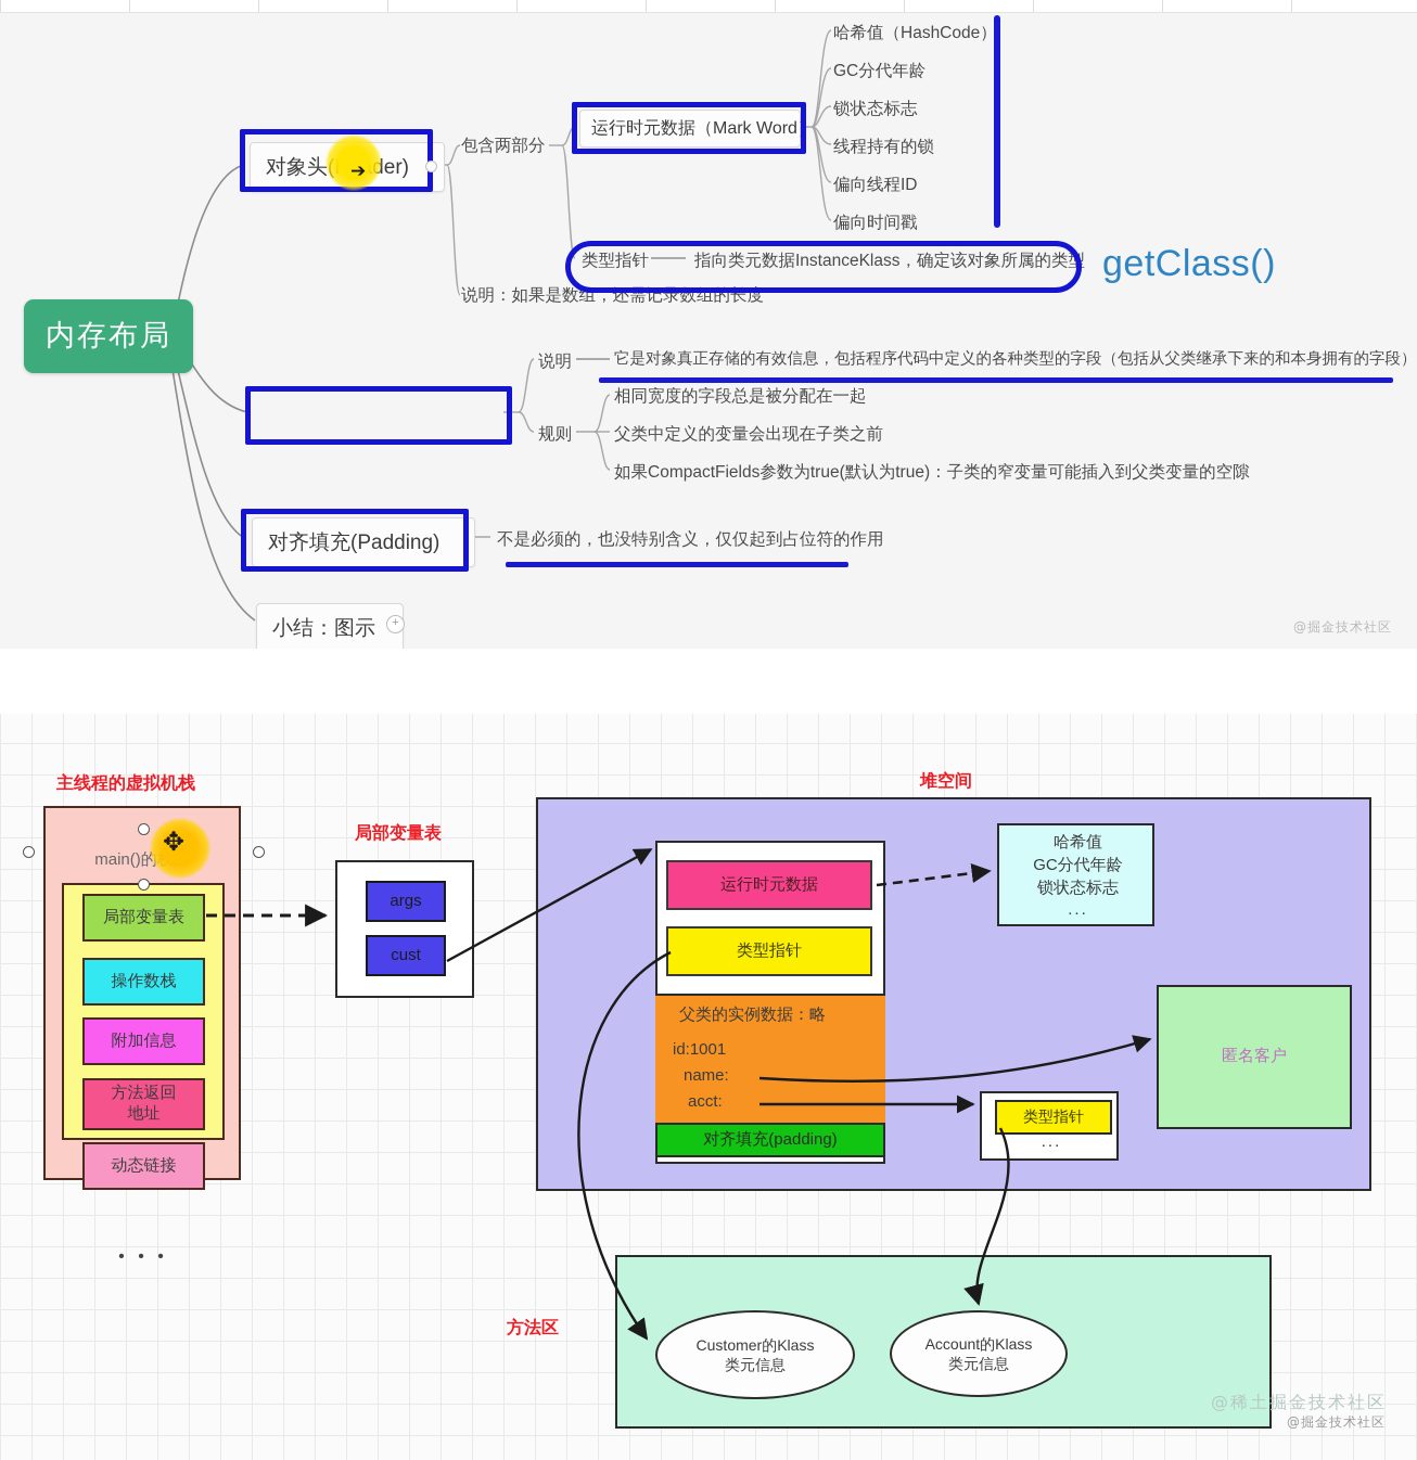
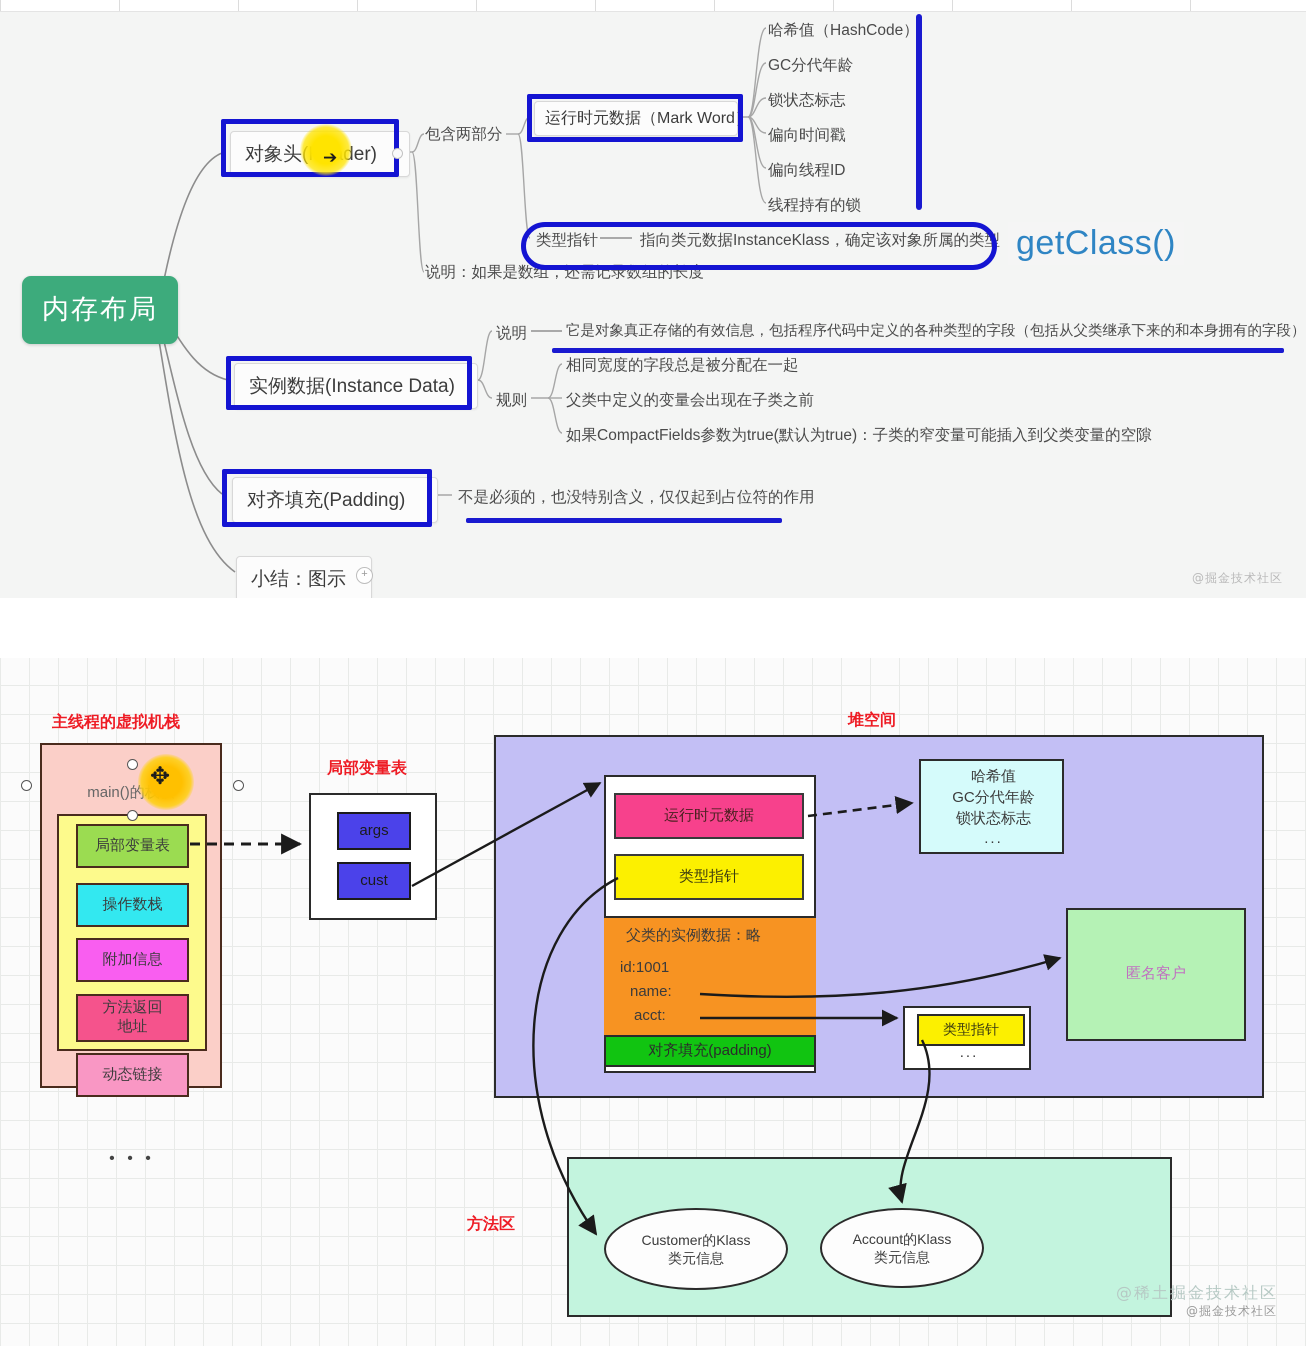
  内存布局
  ➔
  包含两部分
  说明：如果是数组，还需记录数组的长度
  运行时元数据（Mark Word）
  哈希值（HashCode）
  GC分代年龄
  锁状态标志
- 线程持有的锁
+ 偏向时间戳
  偏向线程ID
- 偏向时间戳
+ 线程持有的锁
  类型指针
  指向类元数据InstanceKlass，确定该对象所属的类型
  getClass()
+ 实例数据(Instance Data)
  说明
  它是对象真正存储的有效信息，包括程序代码中定义的各种类型的字段（包括从父类继承下来的和本身拥有的字段）
  规则
  相同宽度的字段总是被分配在一起
  父类中定义的变量会出现在子类之前
  如果CompactFields参数为true(默认为true)：子类的窄变量可能插入到父类变量的空隙
  对齐填充(Padding)
  不是必须的，也没特别含义，仅仅起到占位符的作用
  小结：图示
  +
  @掘金技术社区
  主线程的虚拟机栈
  局部变量表
  堆空间
  方法区
  main()的
  ✥
  局部变量表
  操作数栈
  附加信息
  方法返回
  地址
  动态链接
  • • •
  args
  cust
  运行时元数据
  类型指针
  父类的实例数据：略
  id:1001
  name:
  acct:
  对齐填充(padding)
  哈希值
  GC分代年龄
  锁状态标志
  ...
  匿名客户
  类型指针
  ...
  Customer的Klass
  类元信息
  Account的Klass
  类元信息
  @稀土掘金技术社区
  @掘金技术社区
